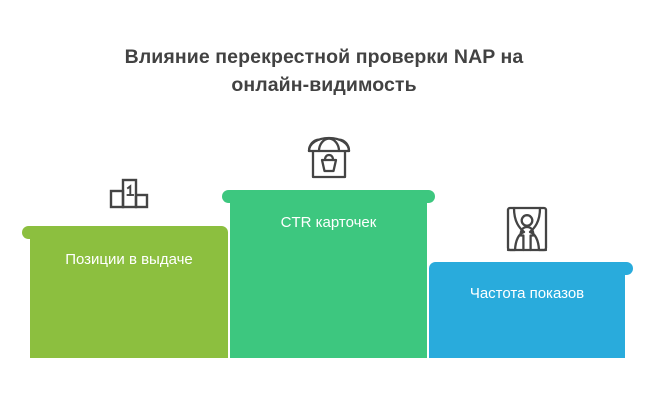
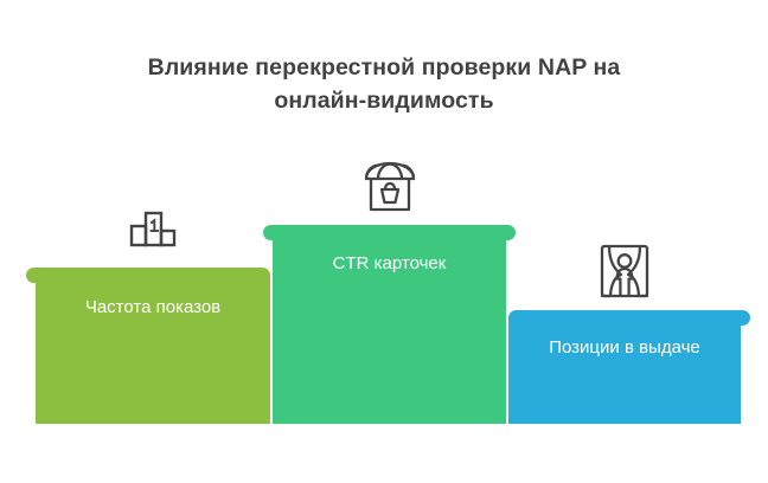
  Влияние перекрестной проверки NAP на
  онлайн-видимость
- Позиции в выдаче
+ Частота показов
  CTR карточек
- Частота показов
+ Позиции в выдаче
